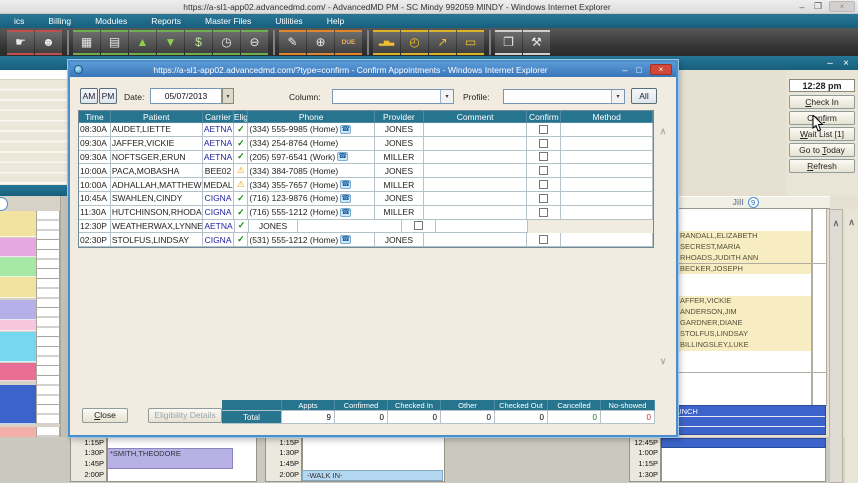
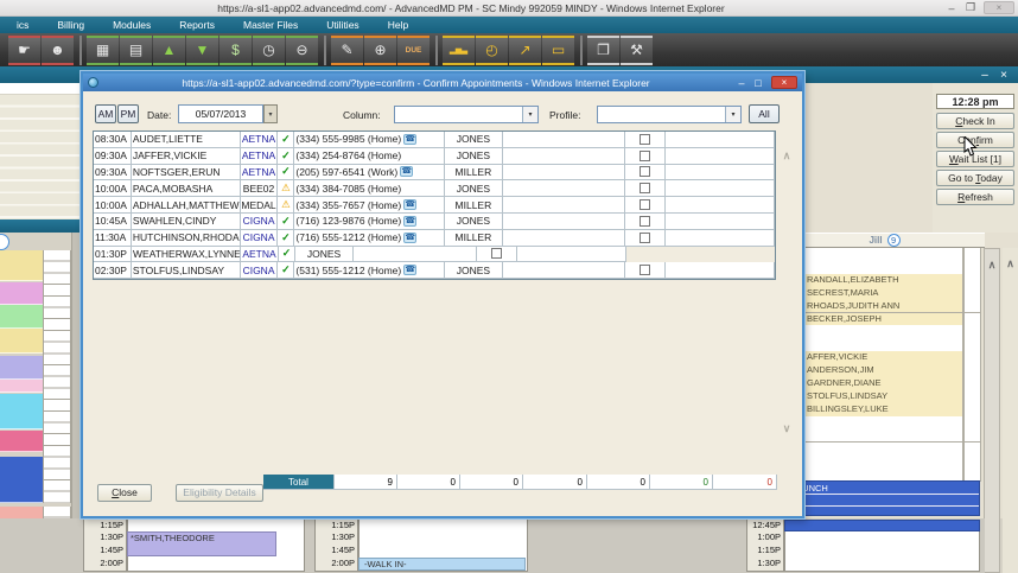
  https://a-sl1-app02.advancedmd.com/ - AdvancedMD PM - SC Mindy 992059 MINDY - Windows Internet Explorer
  –
  ❐
  ×
  ics
  Billing
  Modules
  Reports
  Master Files
  Utilities
  Help
  ☛
  ☻
  ▦
  ▤
  ▲
  ▼
  $
  ◷
  ⊖
  ✎
  ⊕
  ◴
  ↗
  ▭
  ❐
  ⚒
  –
  ×
  Jill
  9
  RANDALL,ELIZABETH
  SECREST,MARIA
  RHOADS,JUDITH ANN
  BECKER,JOSEPH
  AFFER,VICKIE
  ANDERSON,JIM
  GARDNER,DIANE
  STOLFUS,LINDSAY
  BILLINGSLEY,LUKE
  UNCH
  ∧
  ∧
  1:15P
  1:30P
  1:45P
  2:00P
  1:15P
  1:30P
  1:45P
  2:00P
  12:45P
  1:00P
  1:15P
  1:30P
  *SMITH,THEODORE
  -WALK IN-
  12:28 pm
  Check In
  Cnfirm
  Wait List [1]
  Go to Today
  Refresh
  https://a-sl1-app02.advancedmd.com/?type=confirm - Confirm Appointments - Windows Internet Explorer
  –
  □
  ×
  AM
  PM
  Date:
  05/07/2013
  Column:
  Profile:
  All
- Time
- Patient
- Carrier
- Elig
- Phone
- Provider
- Comment
- Confirm
- Method
  08:30A
  AUDET,LIETTE
  AETNA
  ✓
  (334) 555-9985 (Home)
  JONES
  09:30A
  JAFFER,VICKIE
  AETNA
  ✓
  (334) 254-8764 (Home)
  JONES
  09:30A
  NOFTSGER,ERUN
  AETNA
  ✓
  (205) 597-6541 (Work)
  MILLER
  10:00A
  PACA,MOBASHA
  BEE02
  ⚠
  (334) 384-7085 (Home)
  JONES
  10:00A
  ADHALLAH,MATTHEW
  MEDAL
  ⚠
  (334) 355-7657 (Home)
  MILLER
  10:45A
  SWAHLEN,CINDY
  CIGNA
  ✓
  (716) 123-9876 (Home)
  JONES
  11:30A
  HUTCHINSON,RHODA
  CIGNA
  ✓
  (716) 555-1212 (Home)
  MILLER
- 12:30P
+ 01:30P
  WEATHERWAX,LYNNE
  AETNA
  ✓
  JONES
  02:30P
  STOLFUS,LINDSAY
  CIGNA
  ✓
  (531) 555-1212 (Home)
  JONES
  ∧
  ∨
  Close
  Eligibility Details
- Appts
- Confirmed
- Checked In
- Other
- Checked Out
- Cancelled
- No-showed
  Total
  9
  0
  0
  0
  0
  0
  0
